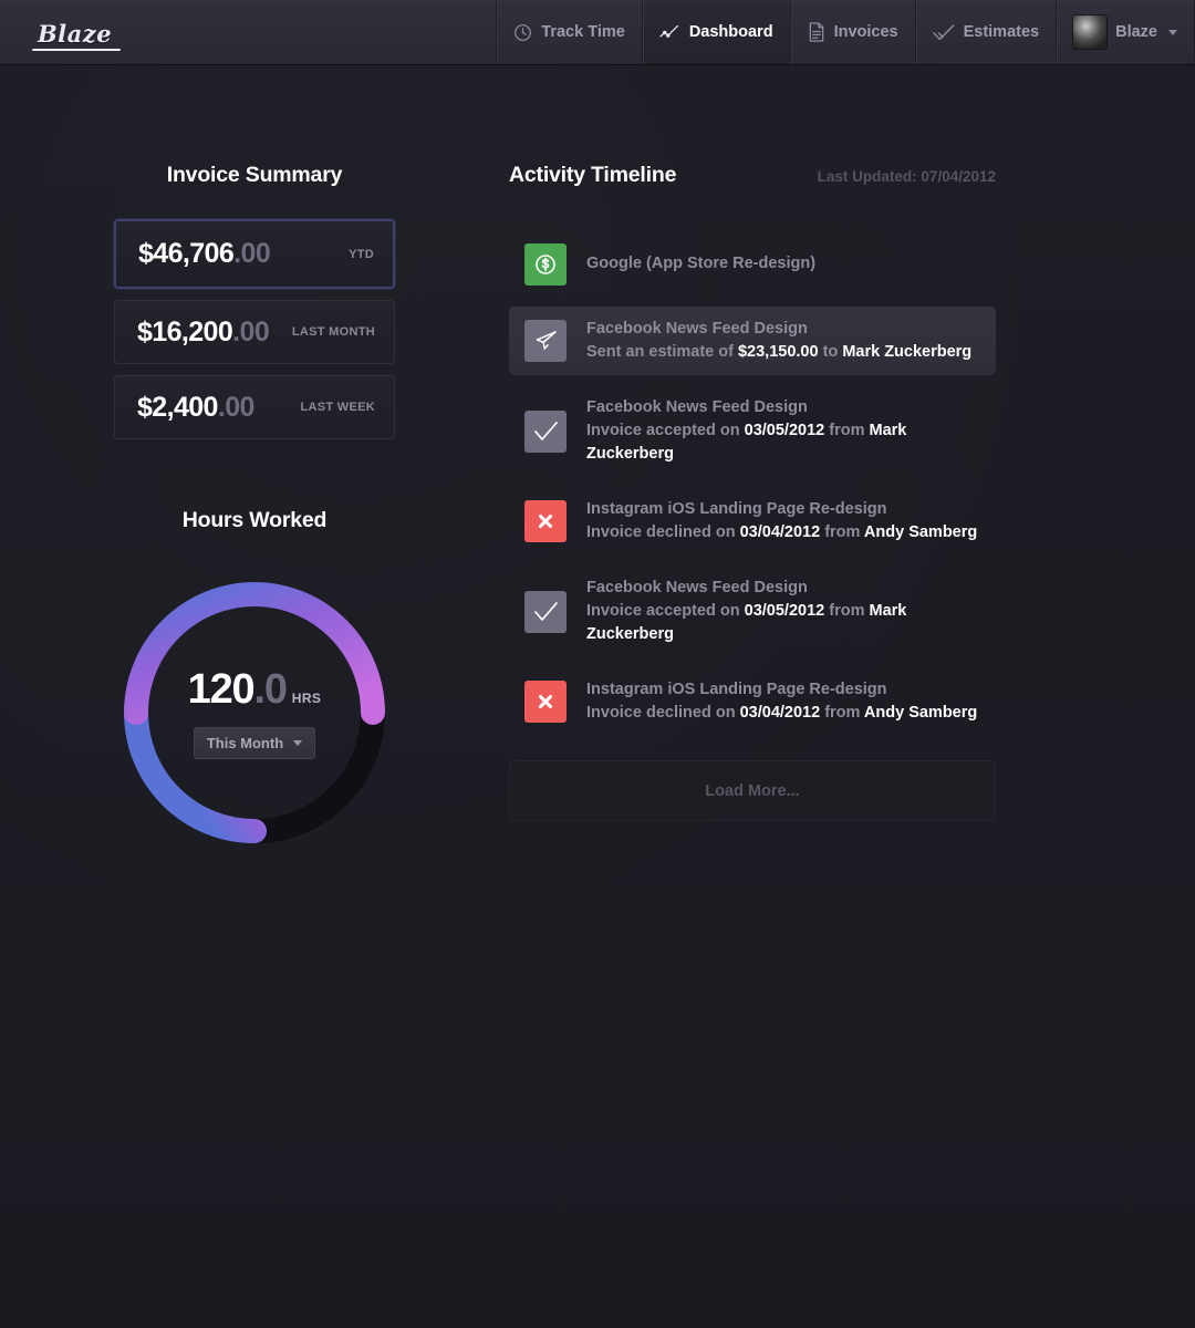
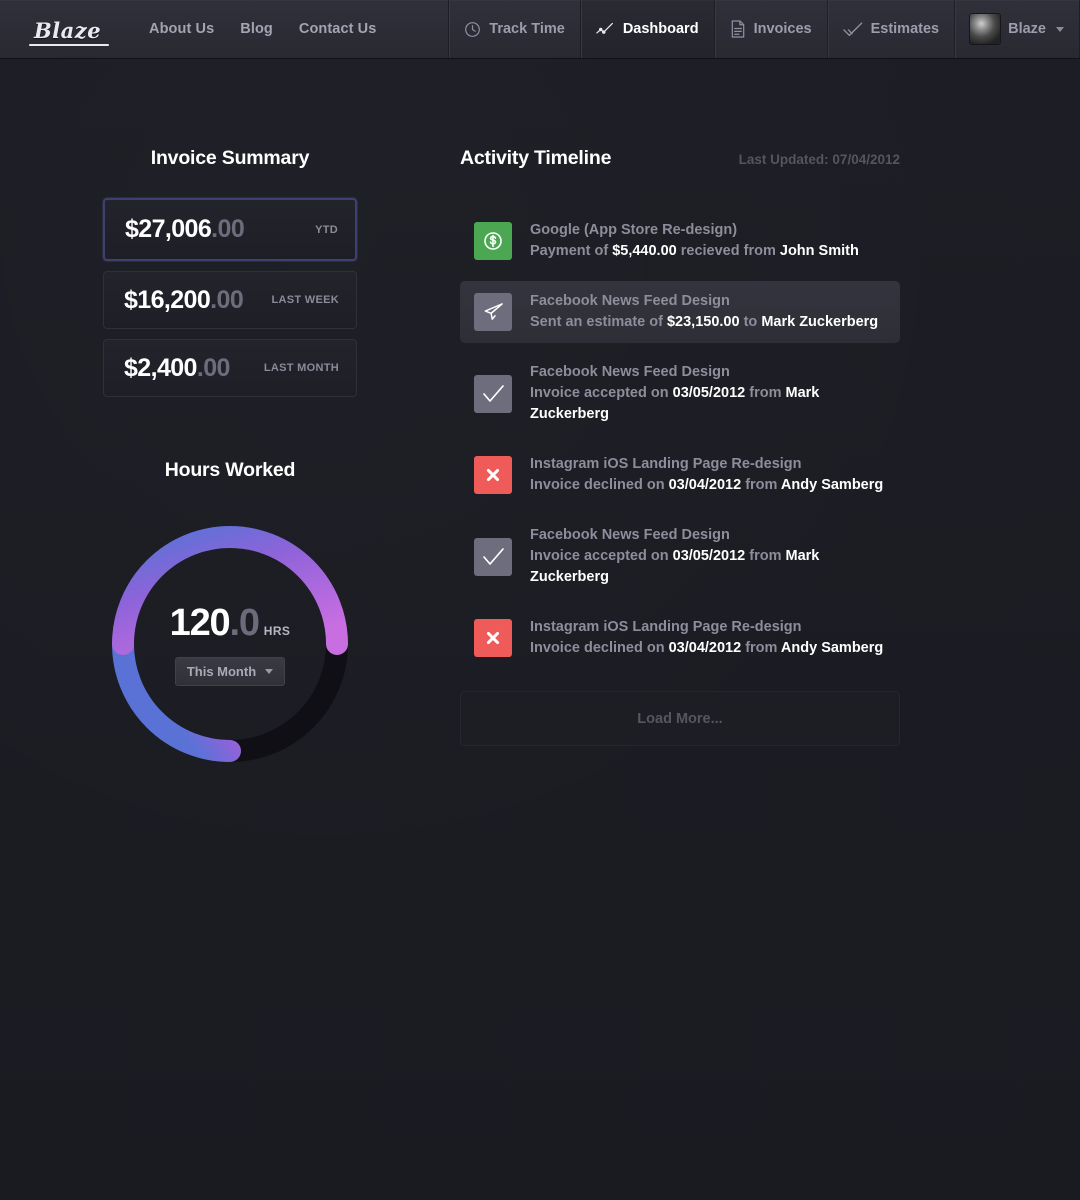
  Blaze
+ About Us
+ Blog
+ Contact Us
  Track Time
  Dashboard
  Invoices
  Estimates
  Blaze
  Invoice Summary
- $46,706.00
+ $27,006.00
  YTD
  $16,200.00
- LAST MONTH
+ LAST WEEK
  $2,400.00
- LAST WEEK
+ LAST MONTH
  Hours Worked
  120
  .0
  HRS
  This Month
  Activity Timeline
  Last Updated: 07/04/2012
  Google (App Store Re-design)
+ Payment of $5,440.00 recieved from John Smith
  Facebook News Feed Design
  Sent an estimate of $23,150.00 to Mark Zuckerberg
  Facebook News Feed Design
  Invoice accepted on 03/05/2012 from Mark Zuckerberg
  Instagram iOS Landing Page Re-design
  Invoice declined on 03/04/2012 from Andy Samberg
  Facebook News Feed Design
  Invoice accepted on 03/05/2012 from Mark Zuckerberg
  Instagram iOS Landing Page Re-design
  Invoice declined on 03/04/2012 from Andy Samberg
  Load More...
